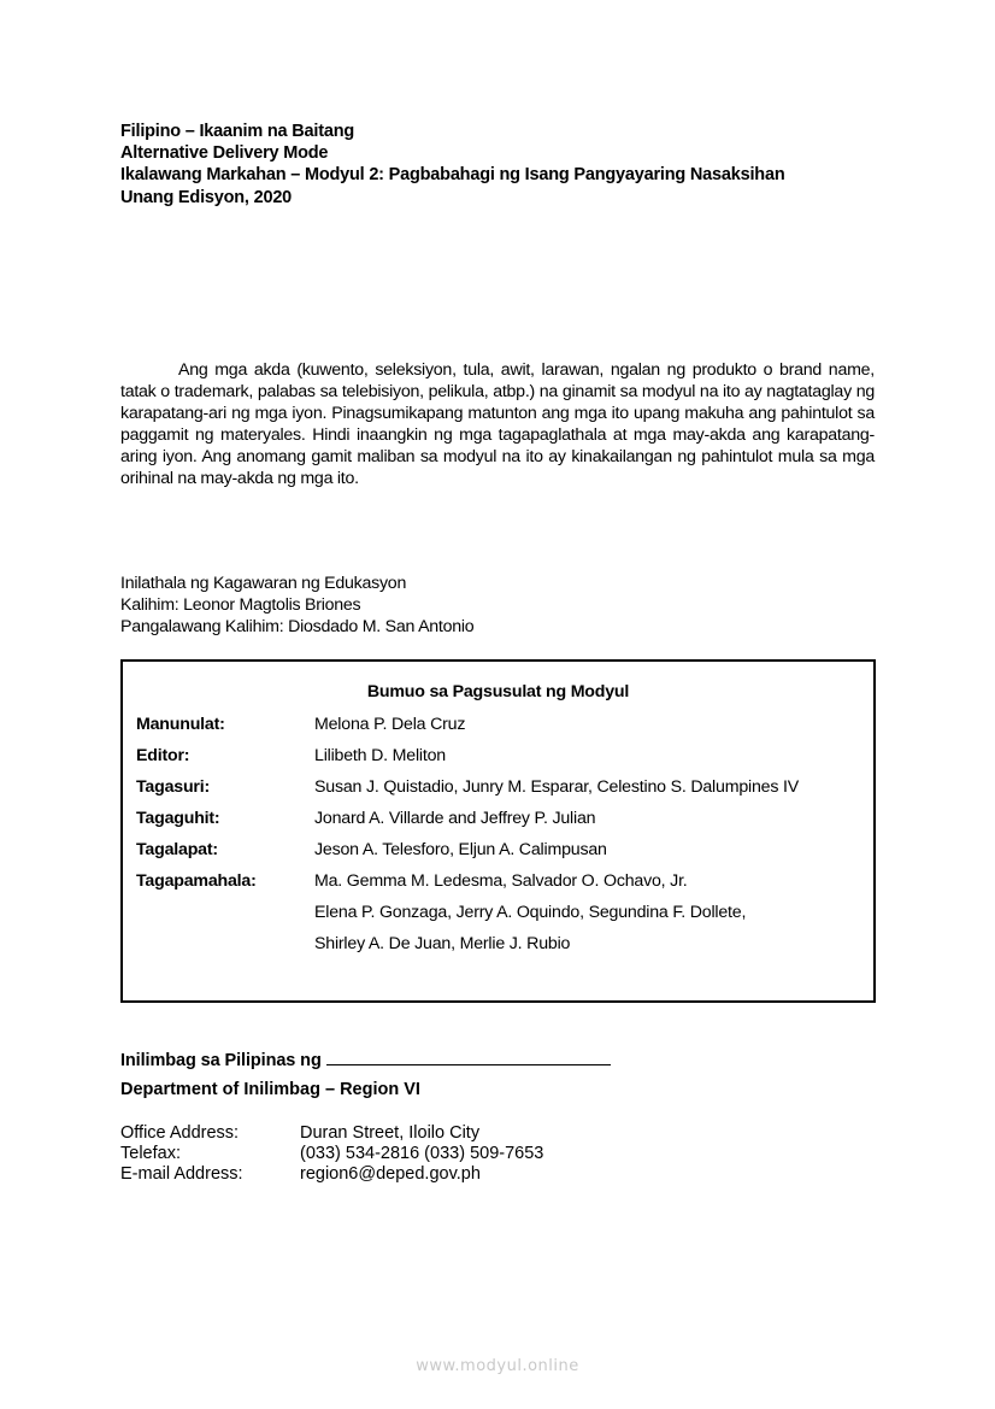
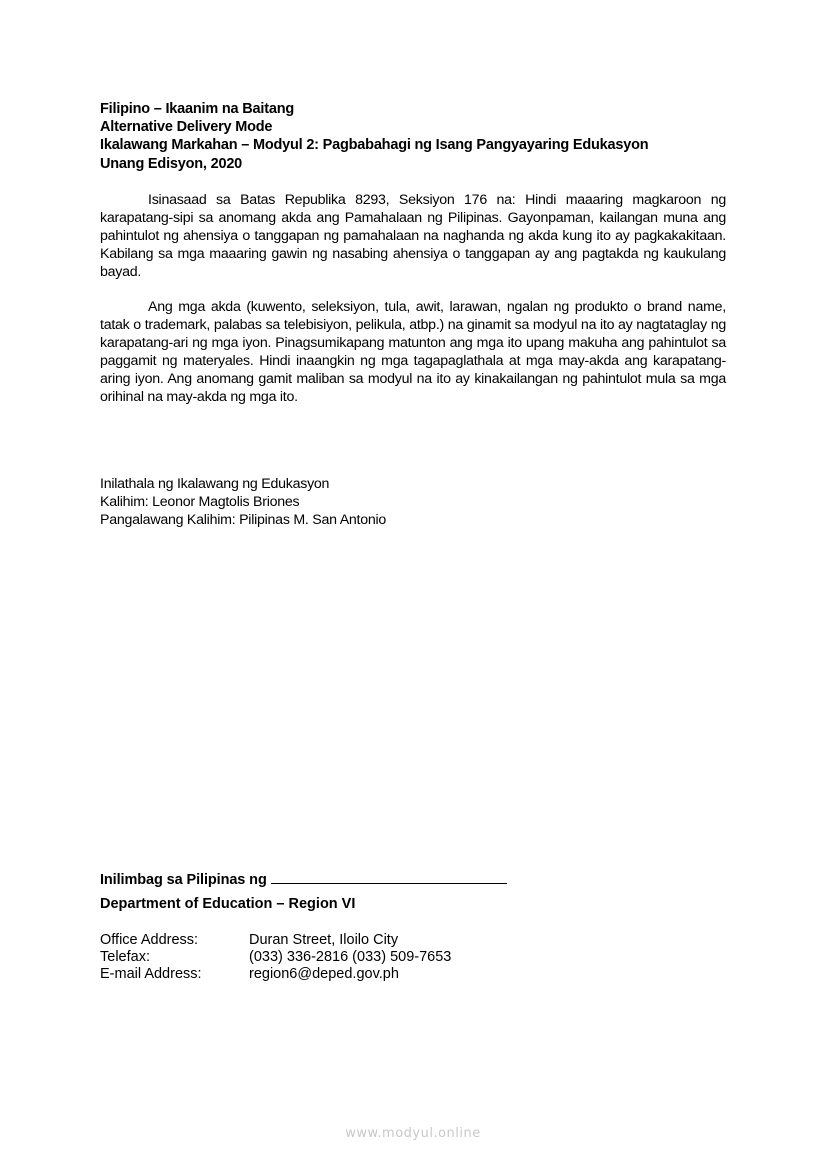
  Filipino – Ikaanim na Baitang
  Alternative Delivery Mode
- Ikalawang Markahan – Modyul 2: Pagbabahagi ng Isang Pangyayaring Nasaksihan
+ Ikalawang Markahan – Modyul 2: Pagbabahagi ng Isang Pangyayaring Edukasyon
  Unang Edisyon, 2020
+ Isinasaad sa Batas Republika 8293, Seksiyon 176 na: Hindi maaaring magkaroon ng karapatang-sipi sa anomang akda ang Pamahalaan ng Pilipinas. Gayonpaman, kailangan muna ang pahintulot ng ahensiya o tanggapan ng pamahalaan na naghanda ng akda kung ito ay pagkakakitaan. Kabilang sa mga maaaring gawin ng nasabing ahensiya o tanggapan ay ang pagtakda ng kaukulang bayad.
  Ang mga akda (kuwento, seleksiyon, tula, awit, larawan, ngalan ng produkto o brand name, tatak o trademark, palabas sa telebisiyon, pelikula, atbp.) na ginamit sa modyul na ito ay nagtataglay ng karapatang-ari ng mga iyon. Pinagsumikapang matunton ang mga ito upang makuha ang pahintulot sa paggamit ng materyales. Hindi inaangkin ng mga tagapaglathala at mga may-akda ang karapatang-aring iyon. Ang anomang gamit maliban sa modyul na ito ay kinakailangan ng pahintulot mula sa mga orihinal na may-akda ng mga ito.
- Inilathala ng Kagawaran ng Edukasyon
+ Inilathala ng Ikalawang ng Edukasyon
  Kalihim: Leonor Magtolis Briones
- Pangalawang Kalihim: Diosdado M. San Antonio
+ Pangalawang Kalihim: Pilipinas M. San Antonio
- Bumuo sa Pagsusulat ng Modyul
- Manunulat:
- Melona P. Dela Cruz
- Editor:
- Lilibeth D. Meliton
- Tagasuri:
- Susan J. Quistadio, Junry M. Esparar, Celestino S. Dalumpines IV
- Tagaguhit:
- Jonard A. Villarde and Jeffrey P. Julian
- Tagalapat:
- Jeson A. Telesforo, Eljun A. Calimpusan
- Tagapamahala:
- Ma. Gemma M. Ledesma, Salvador O. Ochavo, Jr.
- Elena P. Gonzaga, Jerry A. Oquindo, Segundina F. Dollete,
- Shirley A. De Juan, Merlie J. Rubio
  Inilimbag sa Pilipinas ng
- Department of Inilimbag – Region VI
+ Department of Education – Region VI
  Office Address:
  Duran Street, Iloilo City
  Telefax:
- (033) 534-2816 (033) 509-7653
+ (033) 336-2816 (033) 509-7653
  E-mail Address:
  region6@deped.gov.ph
  www.modyul.online
